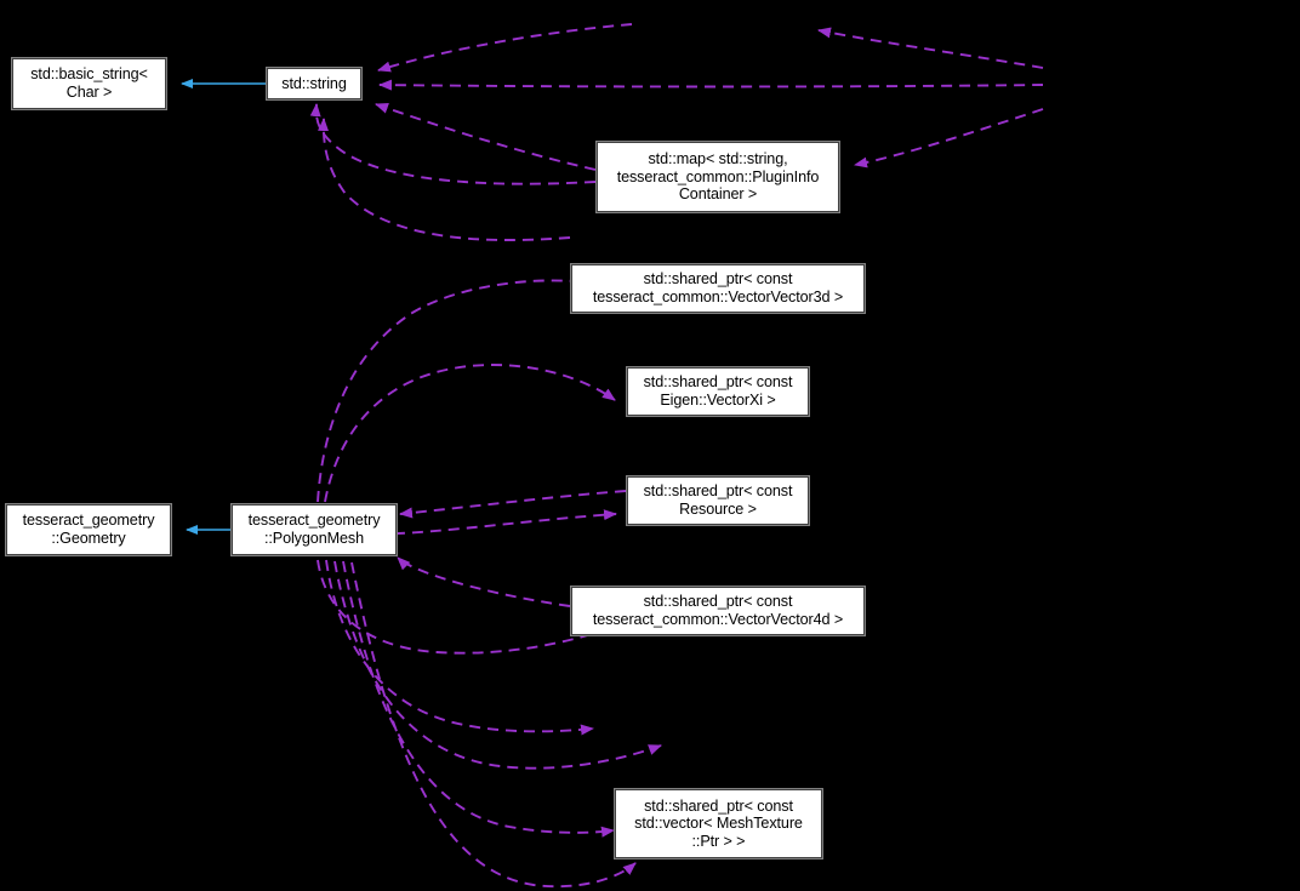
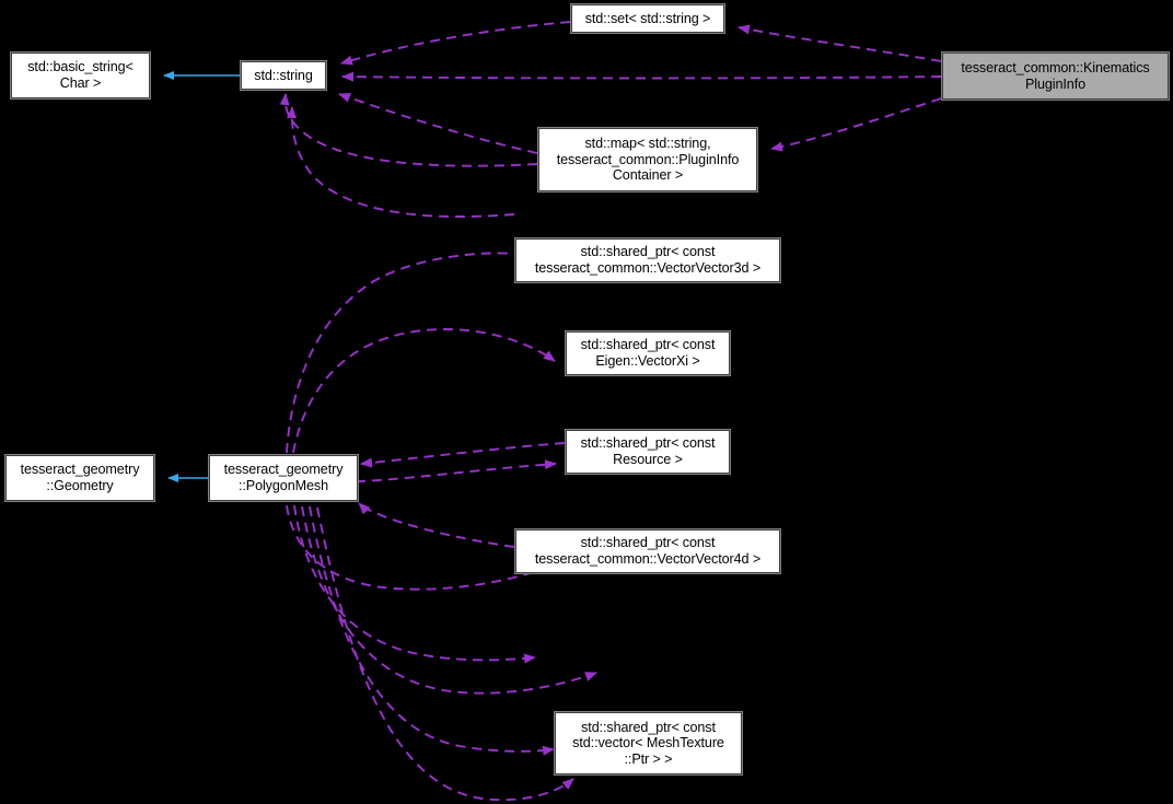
  std::basic_string<
  Char >
  std::string
+ std::set< std::string >
+ tesseract_common::Kinematics
+ PluginInfo
  std::map< std::string,
  tesseract_common::PluginInfo
  Container >
  std::shared_ptr< const
  tesseract_common::VectorVector3d >
  std::shared_ptr< const
  Eigen::VectorXi >
  std::shared_ptr< const
  Resource >
  tesseract_geometry
  ::Geometry
  tesseract_geometry
  ::PolygonMesh
  std::shared_ptr< const
  tesseract_common::VectorVector4d >
  std::shared_ptr< const
  std::vector< MeshTexture
  ::Ptr > >
